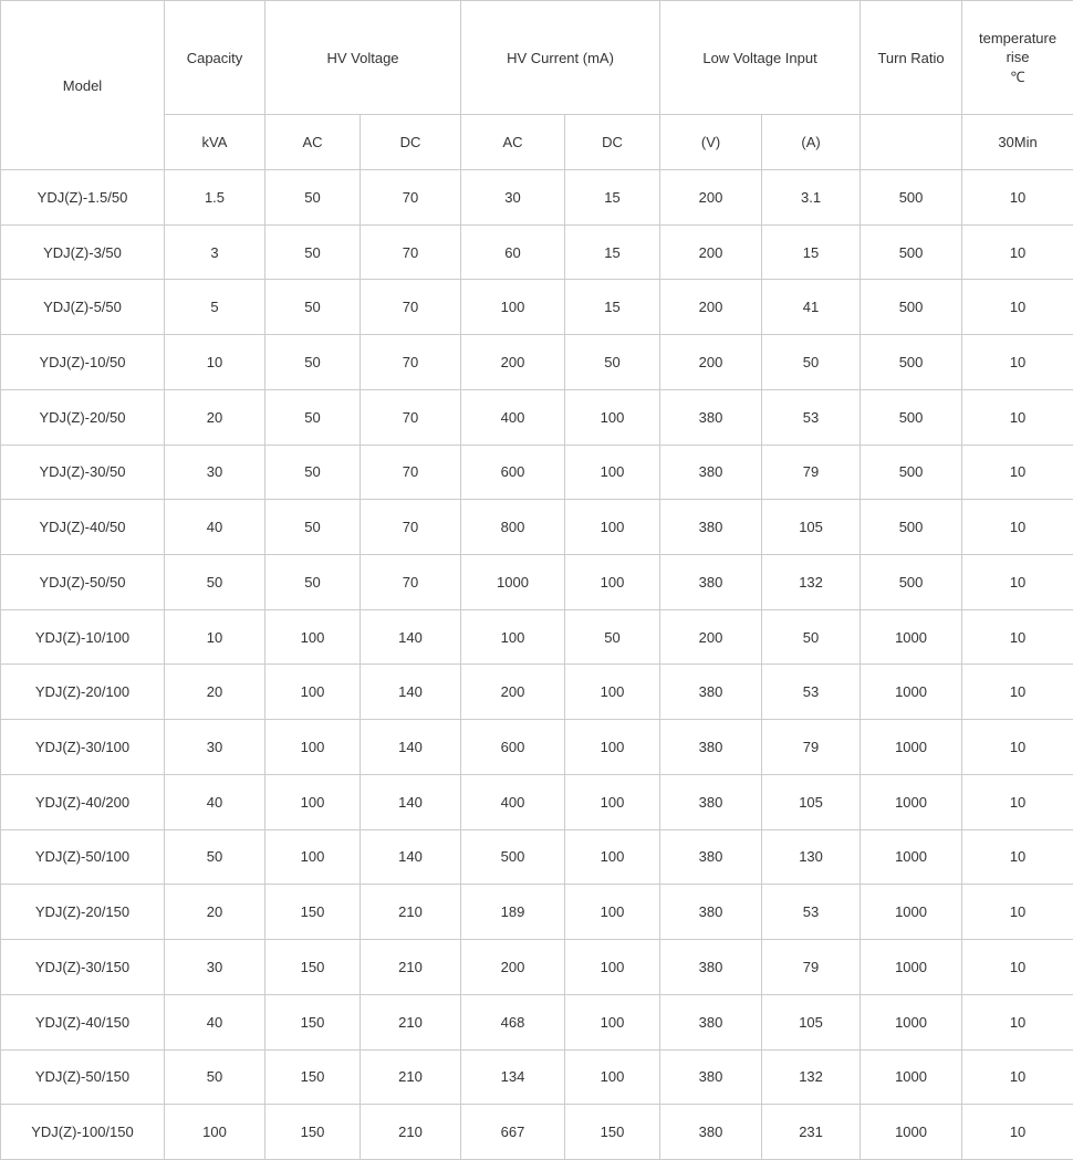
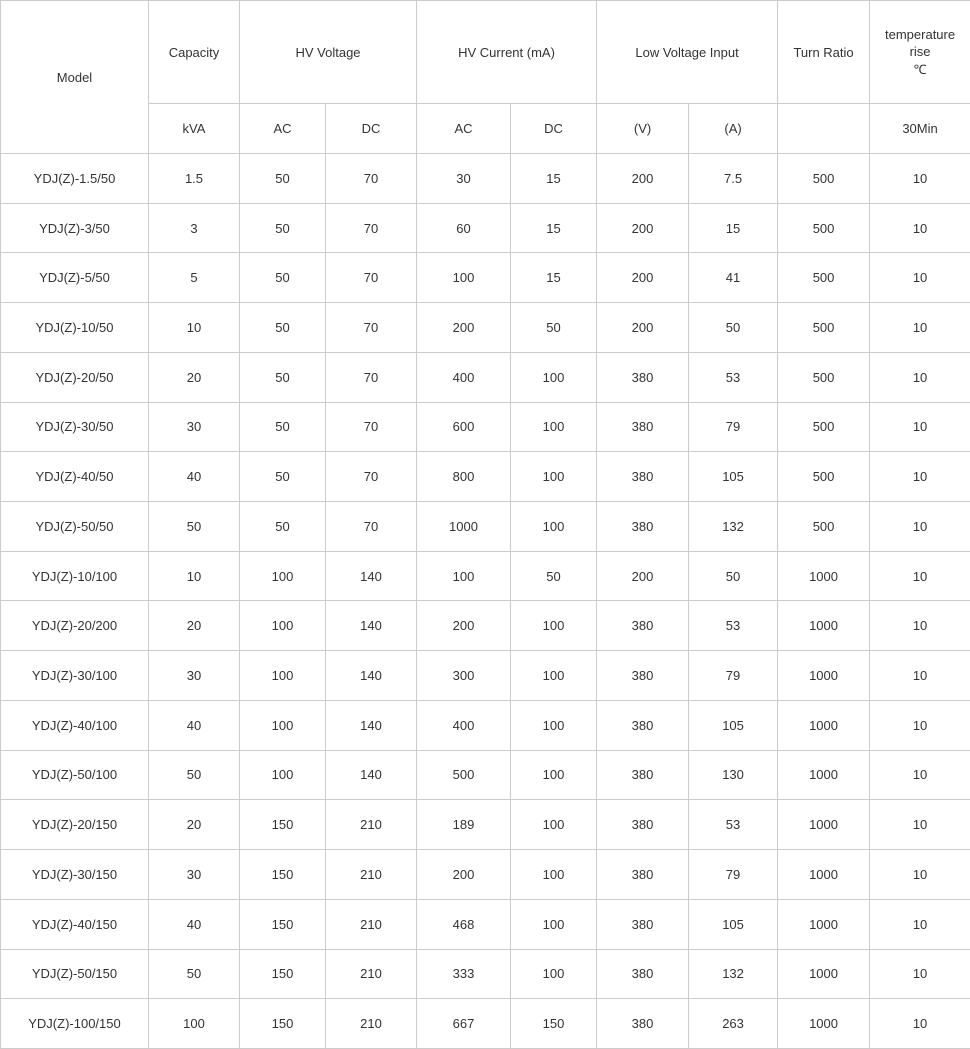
  Model	Capacity	HV Voltage	HV Current (mA)	Low Voltage Input	Turn Ratio	temperature rise ℃
  kVA	AC	DC	AC	DC	(V)	(A)		30Min
- YDJ(Z)-1.5/50	1.5	50	70	30	15	200	3.1	500	10
+ YDJ(Z)-1.5/50	1.5	50	70	30	15	200	7.5	500	10
  YDJ(Z)-3/50	3	50	70	60	15	200	15	500	10
  YDJ(Z)-5/50	5	50	70	100	15	200	41	500	10
  YDJ(Z)-10/50	10	50	70	200	50	200	50	500	10
  YDJ(Z)-20/50	20	50	70	400	100	380	53	500	10
  YDJ(Z)-30/50	30	50	70	600	100	380	79	500	10
  YDJ(Z)-40/50	40	50	70	800	100	380	105	500	10
  YDJ(Z)-50/50	50	50	70	1000	100	380	132	500	10
  YDJ(Z)-10/100	10	100	140	100	50	200	50	1000	10
- YDJ(Z)-20/100	20	100	140	200	100	380	53	1000	10
+ YDJ(Z)-20/200	20	100	140	200	100	380	53	1000	10
- YDJ(Z)-30/100	30	100	140	600	100	380	79	1000	10
+ YDJ(Z)-30/100	30	100	140	300	100	380	79	1000	10
- YDJ(Z)-40/200	40	100	140	400	100	380	105	1000	10
+ YDJ(Z)-40/100	40	100	140	400	100	380	105	1000	10
  YDJ(Z)-50/100	50	100	140	500	100	380	130	1000	10
  YDJ(Z)-20/150	20	150	210	189	100	380	53	1000	10
  YDJ(Z)-30/150	30	150	210	200	100	380	79	1000	10
  YDJ(Z)-40/150	40	150	210	468	100	380	105	1000	10
- YDJ(Z)-50/150	50	150	210	134	100	380	132	1000	10
+ YDJ(Z)-50/150	50	150	210	333	100	380	132	1000	10
- YDJ(Z)-100/150	100	150	210	667	150	380	231	1000	10
+ YDJ(Z)-100/150	100	150	210	667	150	380	263	1000	10
